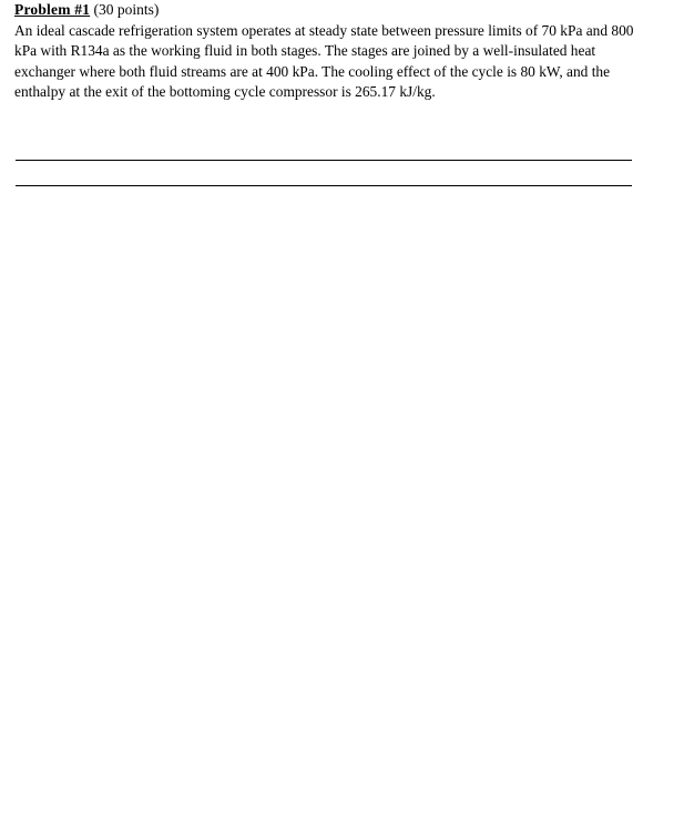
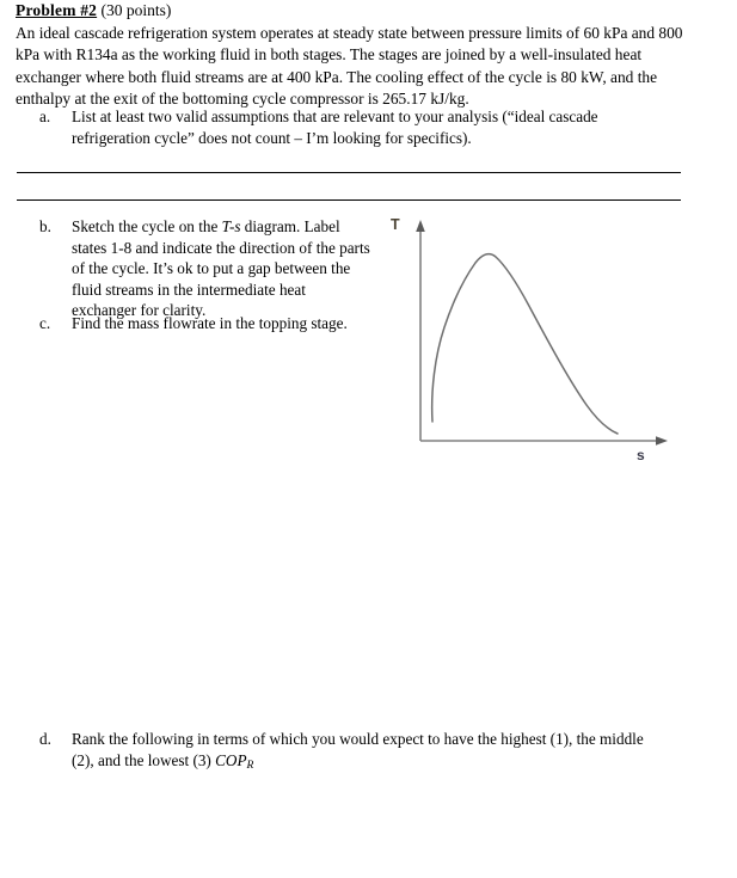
- Problem #1 (30 points)
+ Problem #2 (30 points)
- An ideal cascade refrigeration system operates at steady state between pressure limits of 70 kPa and 800 kPa with R134a as the working fluid in both stages. The stages are joined by a well-insulated heat exchanger where both fluid streams are at 400 kPa. The cooling effect of the cycle is 80 kW, and the enthalpy at the exit of the bottoming cycle compressor is 265.17 kJ/kg.
+ An ideal cascade refrigeration system operates at steady state between pressure limits of 60 kPa and 800 kPa with R134a as the working fluid in both stages. The stages are joined by a well-insulated heat exchanger where both fluid streams are at 400 kPa. The cooling effect of the cycle is 80 kW, and the enthalpy at the exit of the bottoming cycle compressor is 265.17 kJ/kg.
+ a.
+ List at least two valid assumptions that are relevant to your analysis (“ideal cascade refrigeration cycle” does not count – I’m looking for specifics).
+ b.
+ Sketch the cycle on the T-s diagram. Label states 1-8 and indicate the direction of the parts of the cycle. It’s ok to put a gap between the fluid streams in the intermediate heat exchanger for clarity.
+ c.
+ Find the mass flowrate in the topping stage.
+ T
+ s
+ d.
+ Rank the following in terms of which you would expect to have the highest (1), the middle (2), and the lowest (3) COPR
